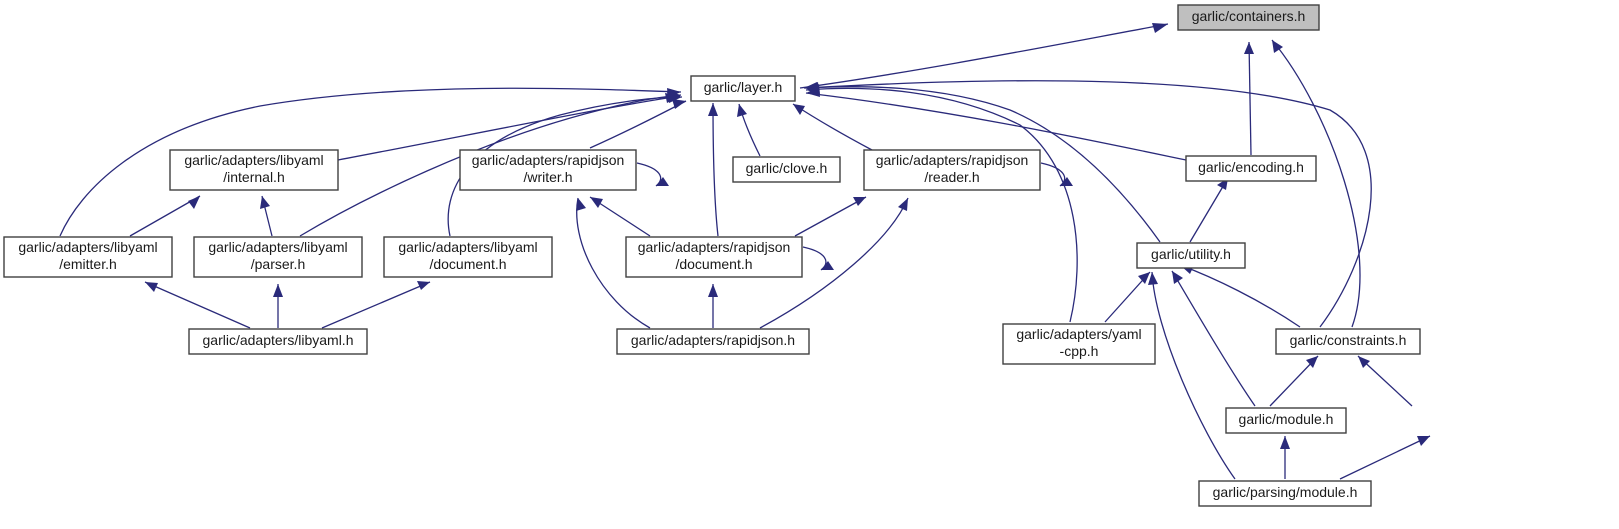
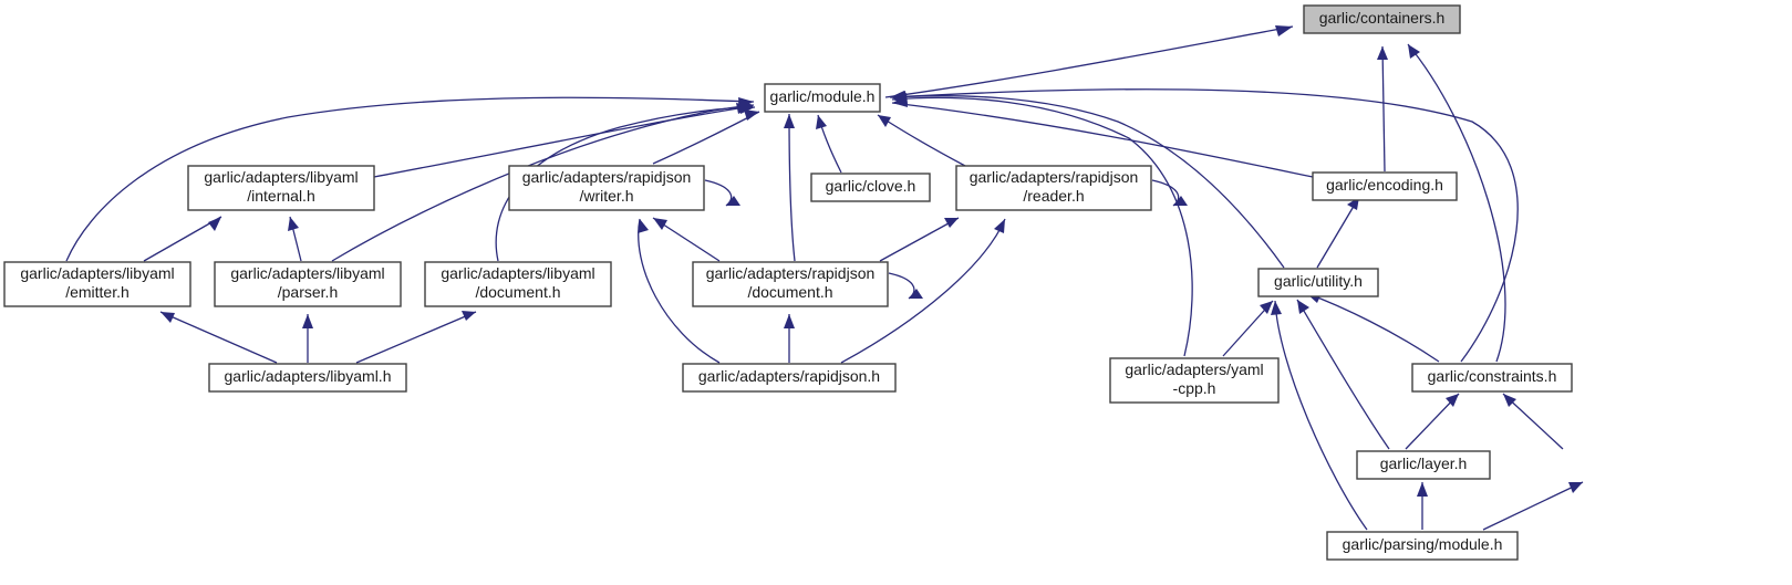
  garlic/containers.h
- garlic/layer.h
+ garlic/module.h
  garlic/adapters/libyaml
  /internal.h
  garlic/adapters/rapidjson
  /writer.h
  garlic/clove.h
  garlic/adapters/rapidjson
  /reader.h
  garlic/encoding.h
  garlic/adapters/libyaml
  /emitter.h
  garlic/adapters/libyaml
  /parser.h
  garlic/adapters/libyaml
  /document.h
  garlic/adapters/rapidjson
  /document.h
  garlic/utility.h
  garlic/adapters/libyaml.h
  garlic/adapters/rapidjson.h
  garlic/adapters/yaml
  -cpp.h
  garlic/constraints.h
- garlic/module.h
+ garlic/layer.h
  garlic/parsing/module.h
